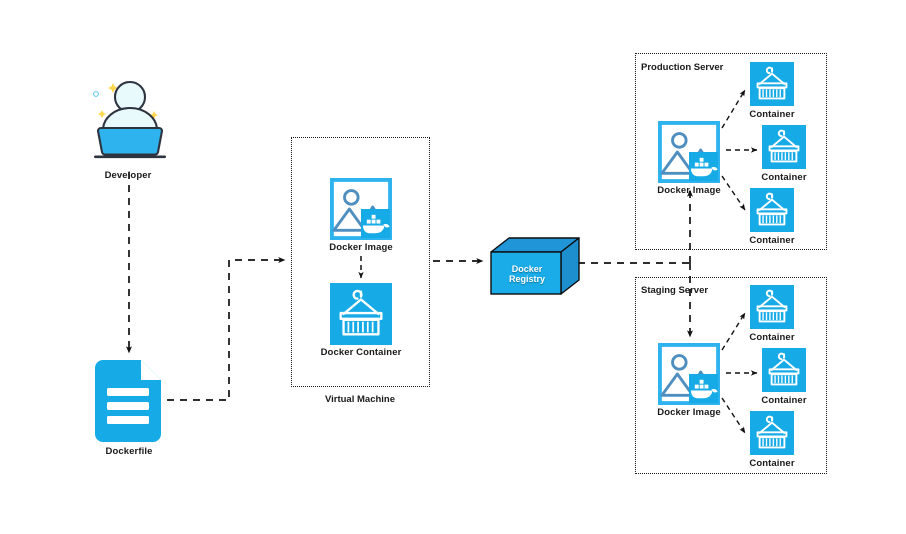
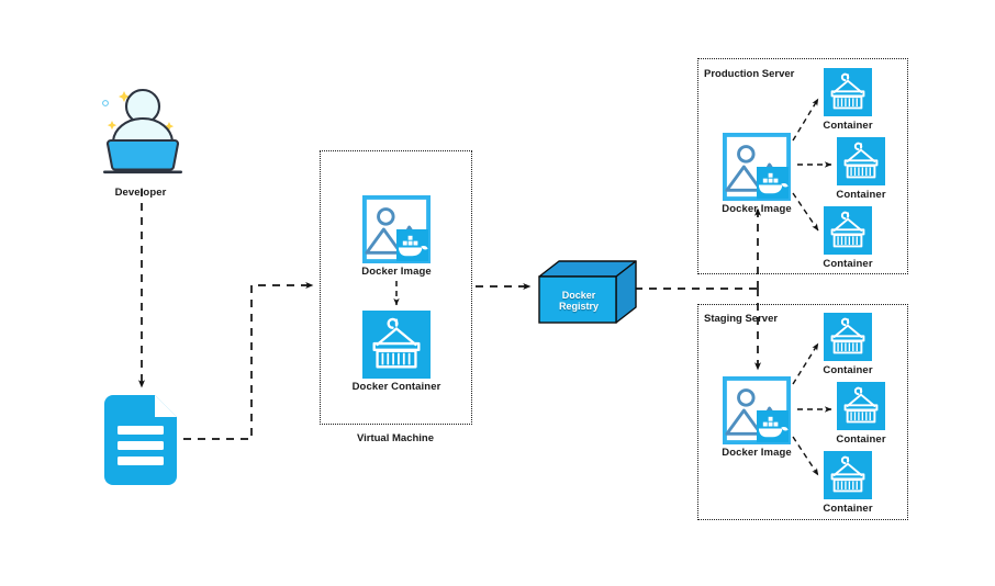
  Virtual Machine
  Production Server
  Staging Server
  Developer
- Dockerfile
  Docker Image
  Docker Container
  Docker Registry
  Docker Image
  Docker Image
  Container
  Container
  Container
  Container
  Container
  Container
